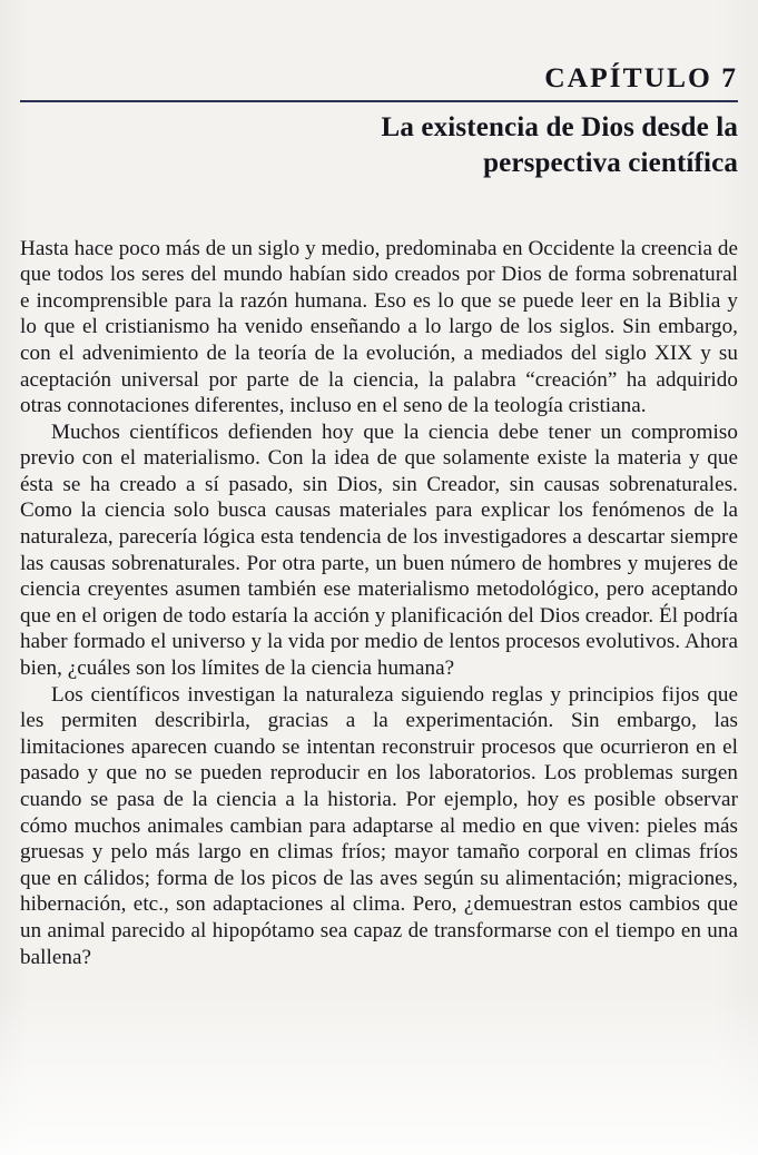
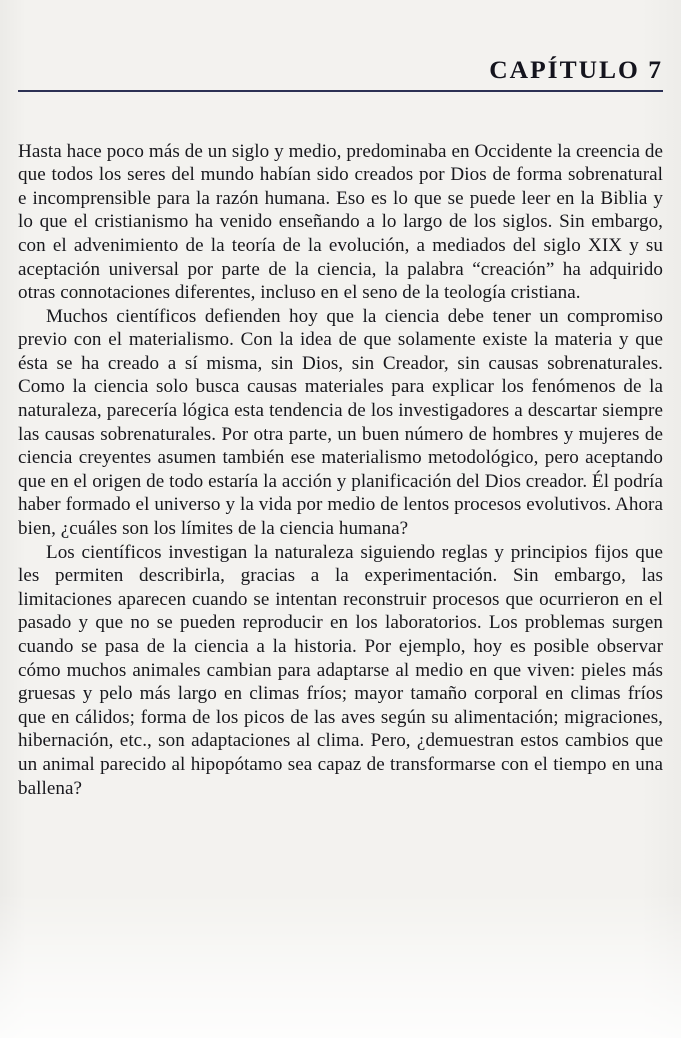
  CAPÍTULO 7
- La existencia de Dios desde la
- perspectiva científica
  Hasta hace poco más de un siglo y medio, predominaba en Occidente la creencia de que todos los seres del mundo habían sido creados por Dios de forma sobrenatural e incomprensible para la razón humana. Eso es lo que se puede leer en la Biblia y lo que el cristianismo ha venido enseñando a lo largo de los siglos. Sin embargo, con el advenimiento de la teoría de la evolución, a mediados del siglo XIX y su aceptación universal por parte de la ciencia, la palabra “creación” ha adquirido otras connotaciones diferentes, incluso en el seno de la teología cristiana.
- Muchos científicos defienden hoy que la ciencia debe tener un compromiso previo con el materialismo. Con la idea de que solamente existe la materia y que ésta se ha creado a sí pasado, sin Dios, sin Creador, sin causas sobrenaturales. Como la ciencia solo busca causas materiales para explicar los fenómenos de la naturaleza, parecería lógica esta tendencia de los investigadores a descartar siempre las causas sobrenaturales. Por otra parte, un buen número de hombres y mujeres de ciencia creyentes asumen también ese materialismo metodológico, pero aceptando que en el origen de todo estaría la acción y planificación del Dios creador. Él podría haber formado el universo y la vida por medio de lentos procesos evolutivos. Ahora bien, ¿cuáles son los límites de la ciencia humana?
+ Muchos científicos defienden hoy que la ciencia debe tener un compromiso previo con el materialismo. Con la idea de que solamente existe la materia y que ésta se ha creado a sí misma, sin Dios, sin Creador, sin causas sobrenaturales. Como la ciencia solo busca causas materiales para explicar los fenómenos de la naturaleza, parecería lógica esta tendencia de los investigadores a descartar siempre las causas sobrenaturales. Por otra parte, un buen número de hombres y mujeres de ciencia creyentes asumen también ese materialismo metodológico, pero aceptando que en el origen de todo estaría la acción y planificación del Dios creador. Él podría haber formado el universo y la vida por medio de lentos procesos evolutivos. Ahora bien, ¿cuáles son los límites de la ciencia humana?
  Los científicos investigan la naturaleza siguiendo reglas y principios fijos que les permiten describirla, gracias a la experimentación. Sin embargo, las limitaciones aparecen cuando se intentan reconstruir procesos que ocurrieron en el pasado y que no se pueden reproducir en los laboratorios. Los problemas surgen cuando se pasa de la ciencia a la historia. Por ejemplo, hoy es posible observar cómo muchos animales cambian para adaptarse al medio en que viven: pieles más gruesas y pelo más largo en climas fríos; mayor tamaño corporal en climas fríos que en cálidos; forma de los picos de las aves según su alimentación; migraciones, hibernación, etc., son adaptaciones al clima. Pero, ¿demuestran estos cambios que un animal parecido al hipopótamo sea capaz de transformarse con el tiempo en una ballena?
